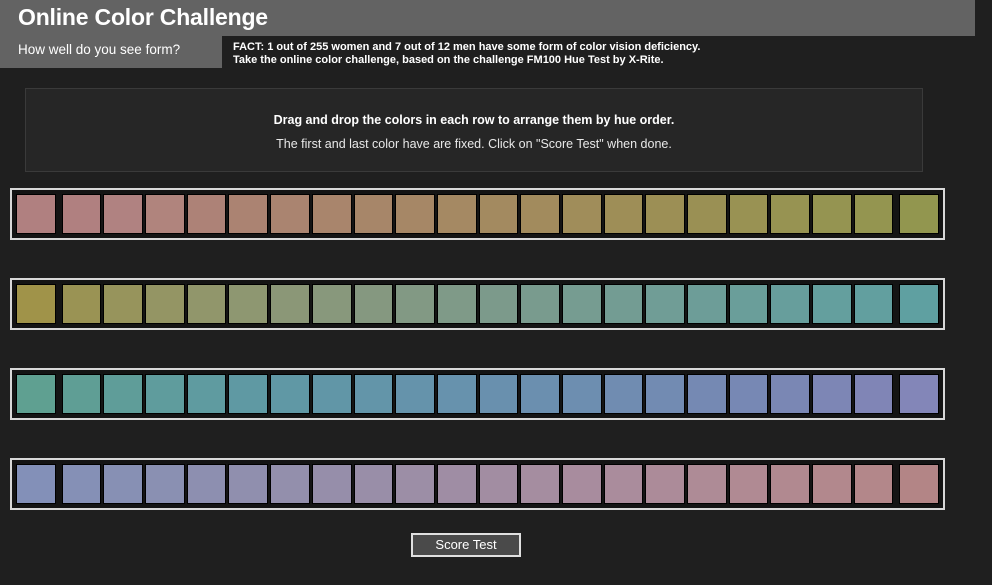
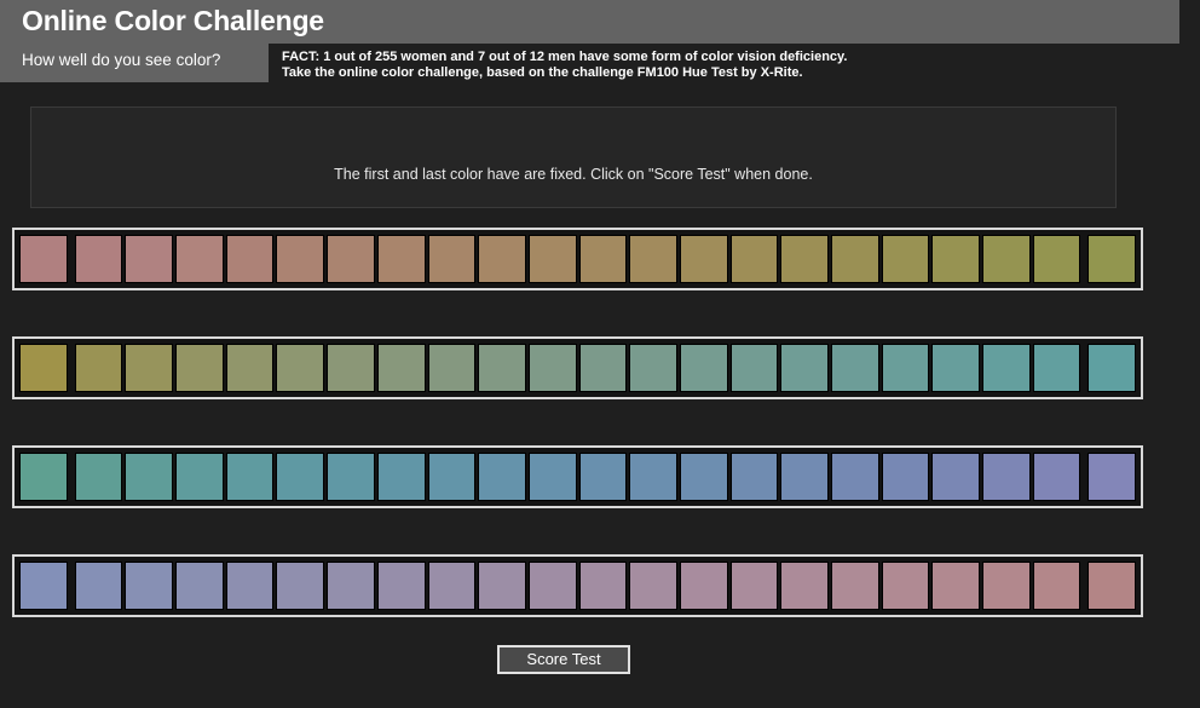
  Online Color Challenge
- How well do you see form?
+ How well do you see color?
  FACT: 1 out of 255 women and 7 out of 12 men have some form of color vision deficiency.
  Take the online color challenge, based on the challenge FM100 Hue Test by X-Rite.
- Drag and drop the colors in each row to arrange them by hue order.
  The first and last color have are fixed. Click on "Score Test" when done.
  Score Test
